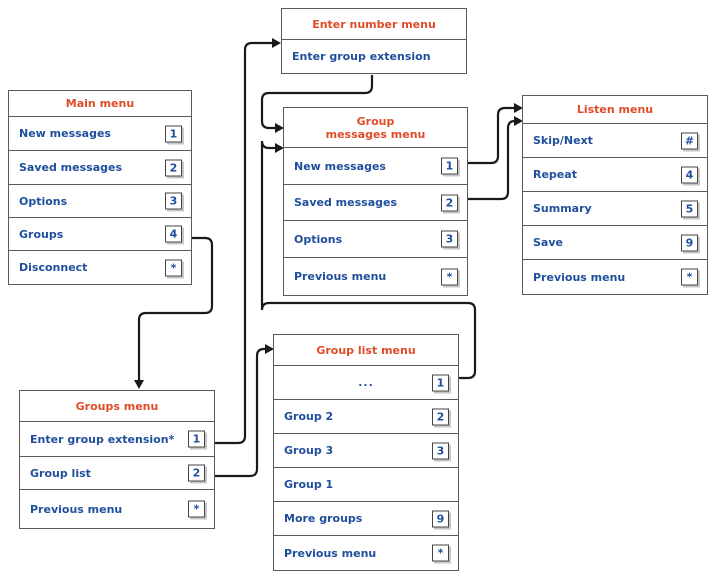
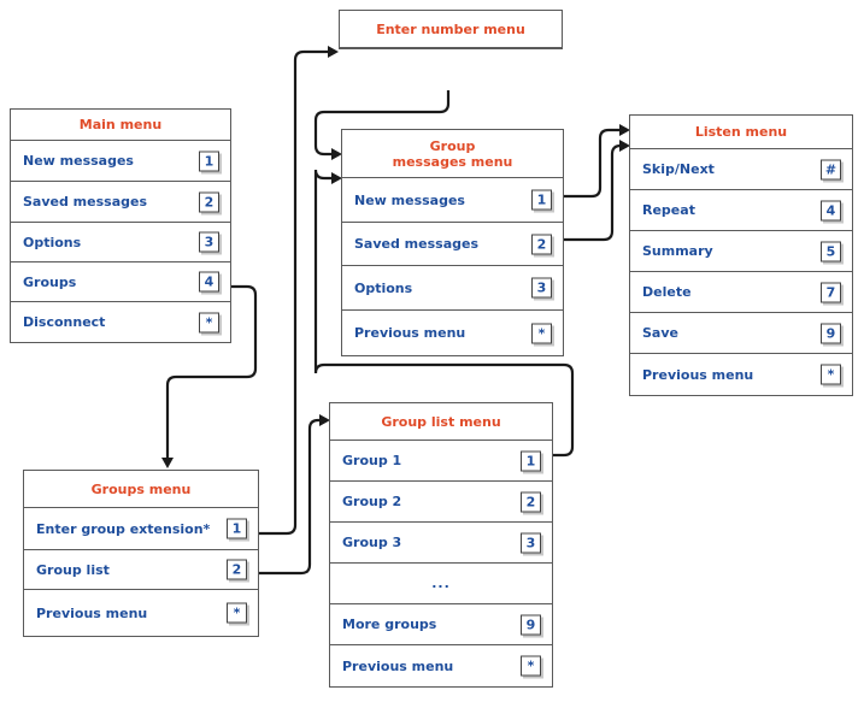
  Main menu
  New messages
  1
  Saved messages
  2
  Options
  3
  Groups
  4
  Disconnect
  *
  Enter number menu
- Enter group extension
  Group
  messages menu
  New messages
  1
  Saved messages
  2
  Options
  3
  Previous menu
  *
  Listen menu
  Skip/Next
  #
  Repeat
  4
  Summary
  5
+ Delete
+ 7
  Save
  9
  Previous menu
  *
  Groups menu
  Enter group extension*
  1
  Group list
  2
  Previous menu
  *
  Group list menu
- ...
+ Group 1
  1
  Group 2
  2
  Group 3
  3
- Group 1
+ ...
  More groups
  9
  Previous menu
  *
